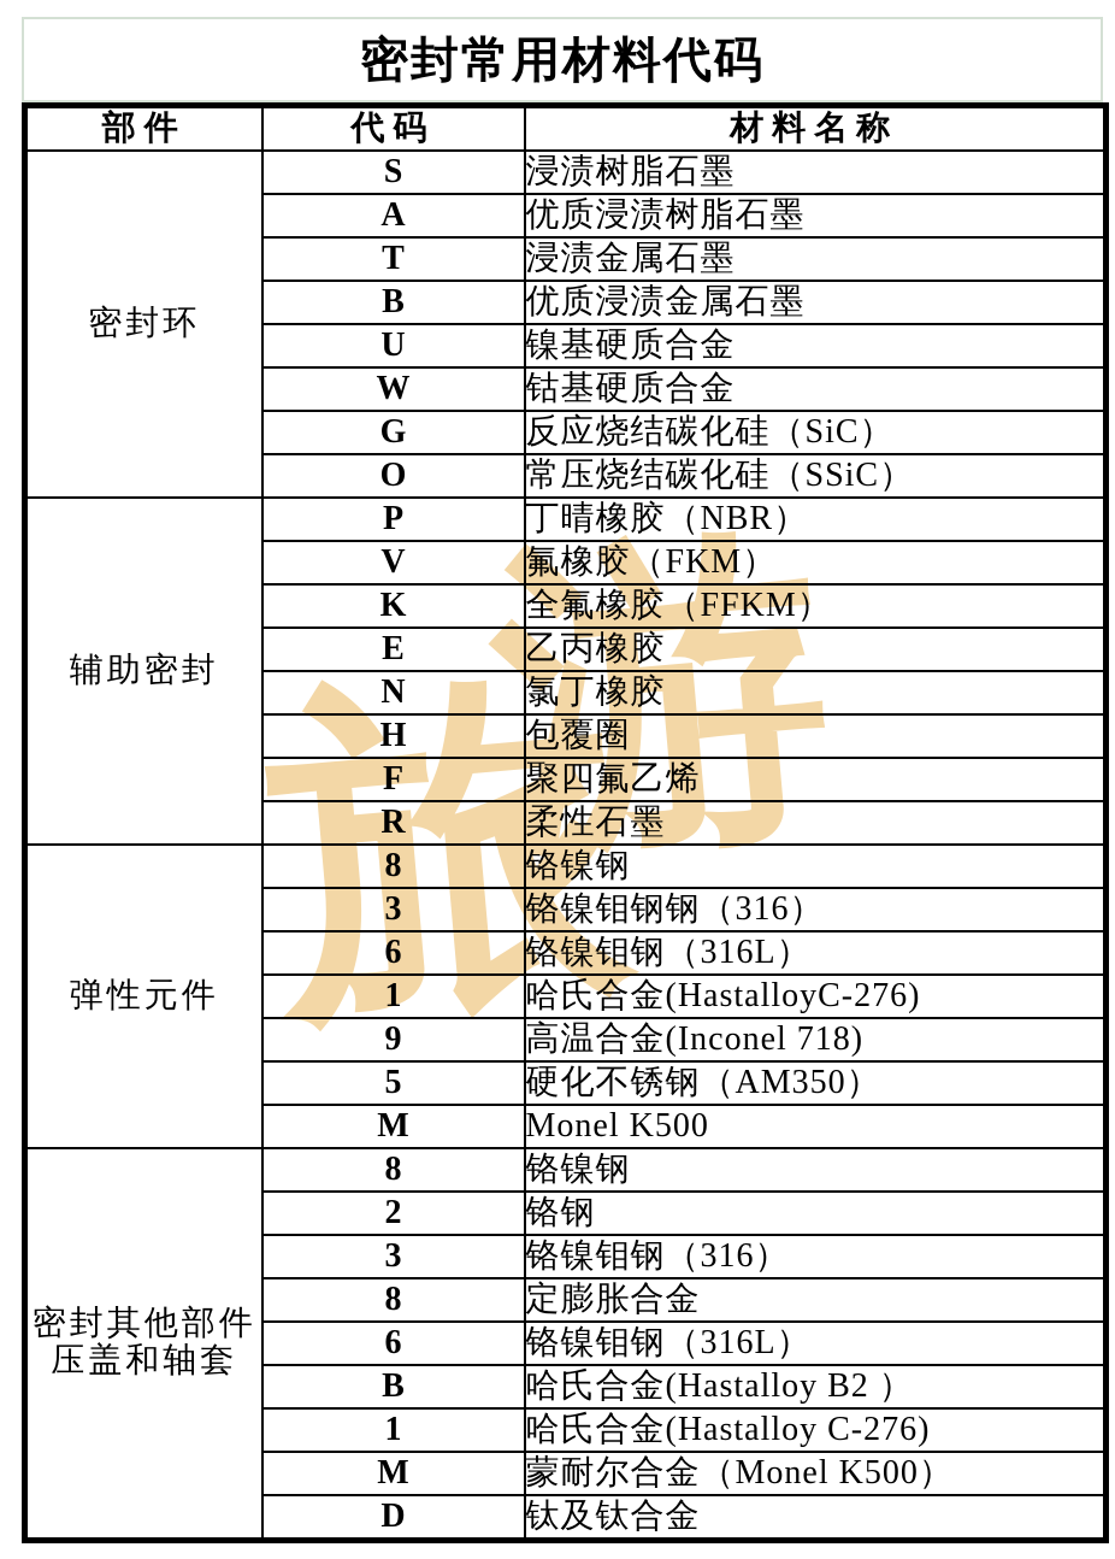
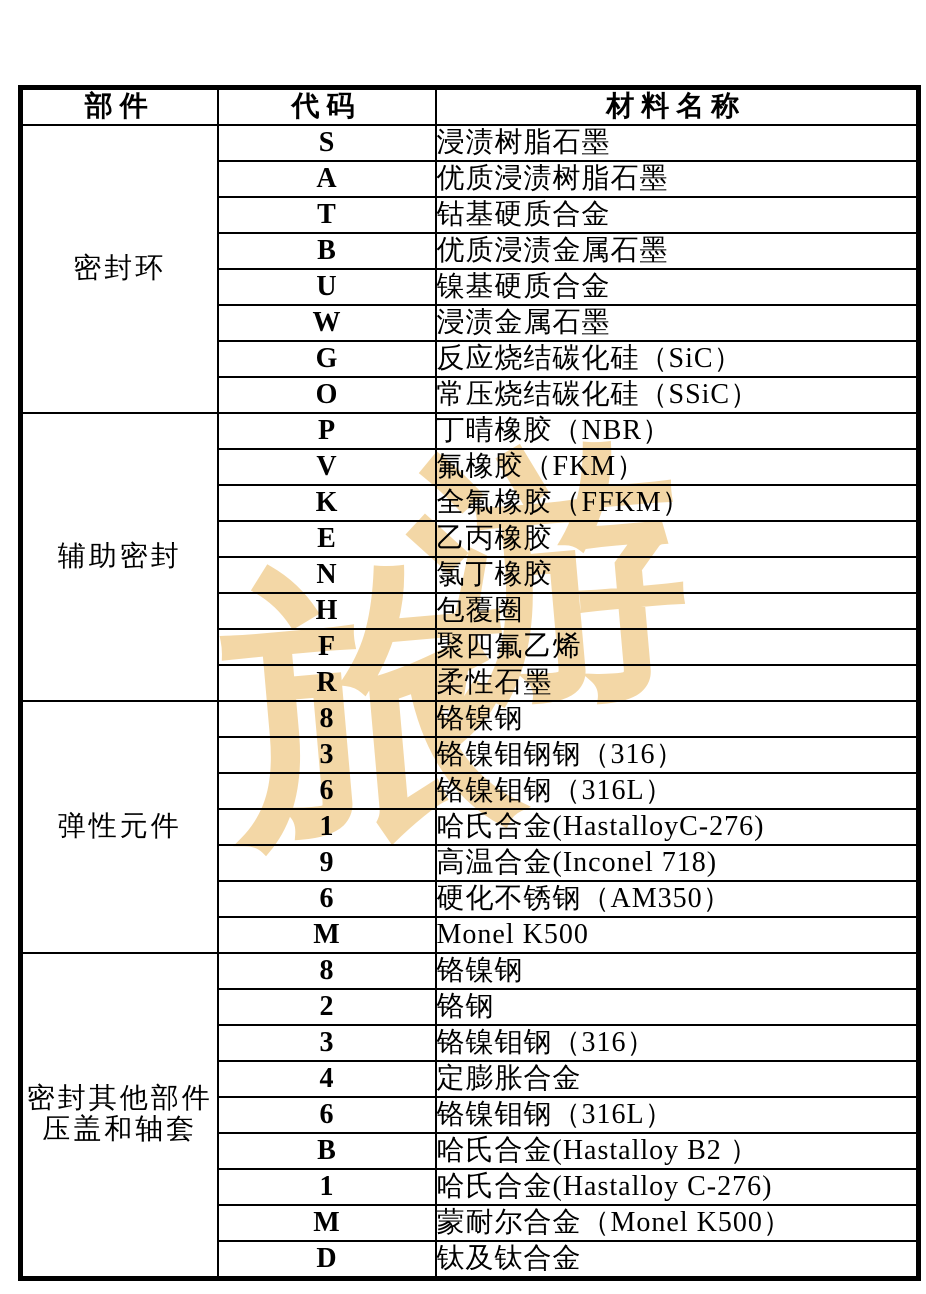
- 密封常用材料代码
  部件	代码	材料名称
  密封环	S	浸渍树脂石墨
  A	优质浸渍树脂石墨
- T	浸渍金属石墨
+ T	钴基硬质合金
  B	优质浸渍金属石墨
  U	镍基硬质合金
- W	钴基硬质合金
+ W	浸渍金属石墨
  G	反应烧结碳化硅（SiC）
  O	常压烧结碳化硅（SSiC）
  辅助密封	P	丁晴橡胶（NBR）
  V	氟橡胶（FKM）
  K	全氟橡胶（FFKM）
  E	乙丙橡胶
  N	氯丁橡胶
  H	包覆圈
  F	聚四氟乙烯
  R	柔性石墨
  弹性元件	8	铬镍钢
  3	铬镍钼钢钢（316）
  6	铬镍钼钢（316L）
  1	哈氏合金(HastalloyC-276)
  9	高温合金(Inconel 718)
- 5	硬化不锈钢（AM350）
+ 6	硬化不锈钢（AM350）
  M	Monel K500
  密封其他部件 压盖和轴套	8	铬镍钢
  2	铬钢
  3	铬镍钼钢（316）
- 8	定膨胀合金
+ 4	定膨胀合金
  6	铬镍钼钢（316L）
  B	哈氏合金(Hastalloy B2 ）
  1	哈氏合金(Hastalloy C-276)
  M	蒙耐尔合金（Monel K500）
  D	钛及钛合金
